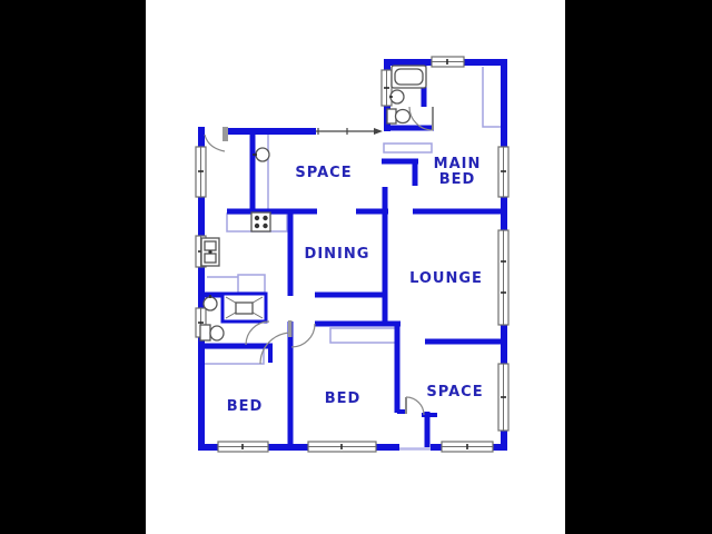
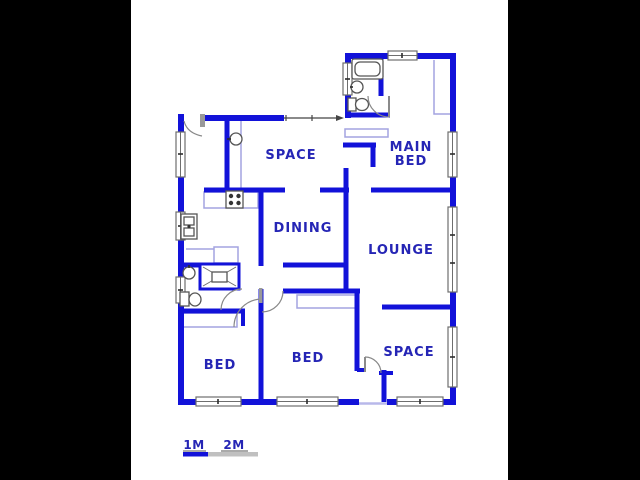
  SPACE
  MAIN
  BED
  DINING
  LOUNGE
  BED
  BED
  SPACE
+ 1M
+ 2M
